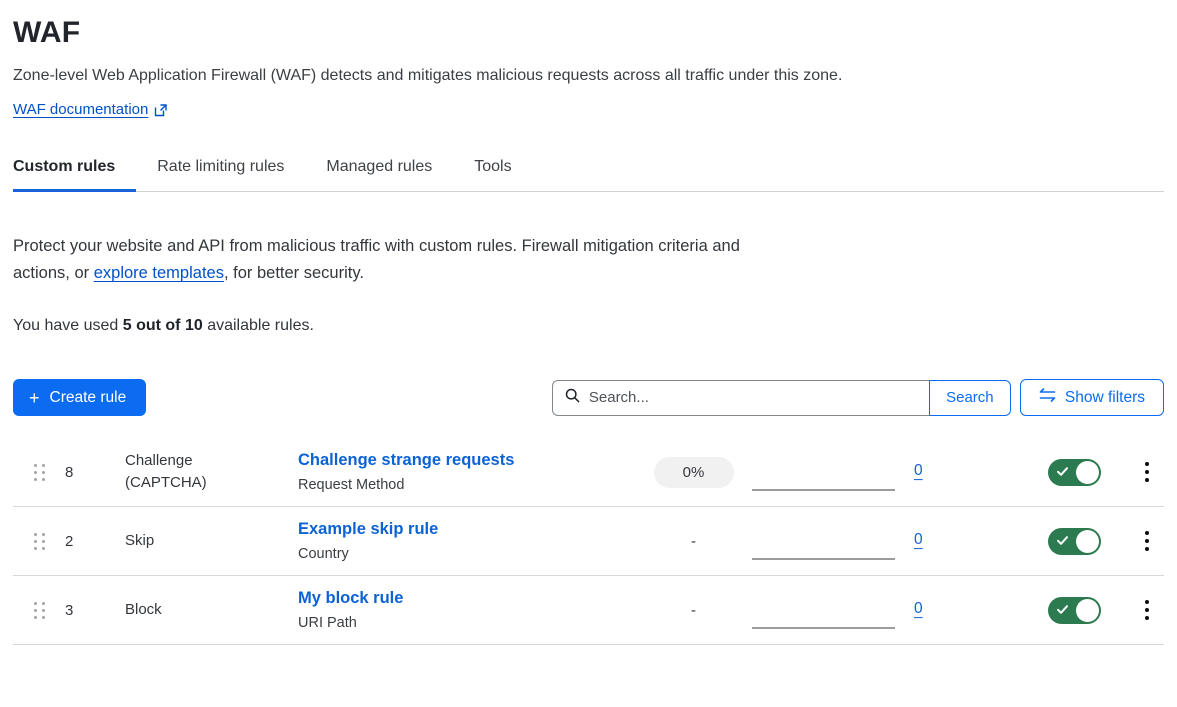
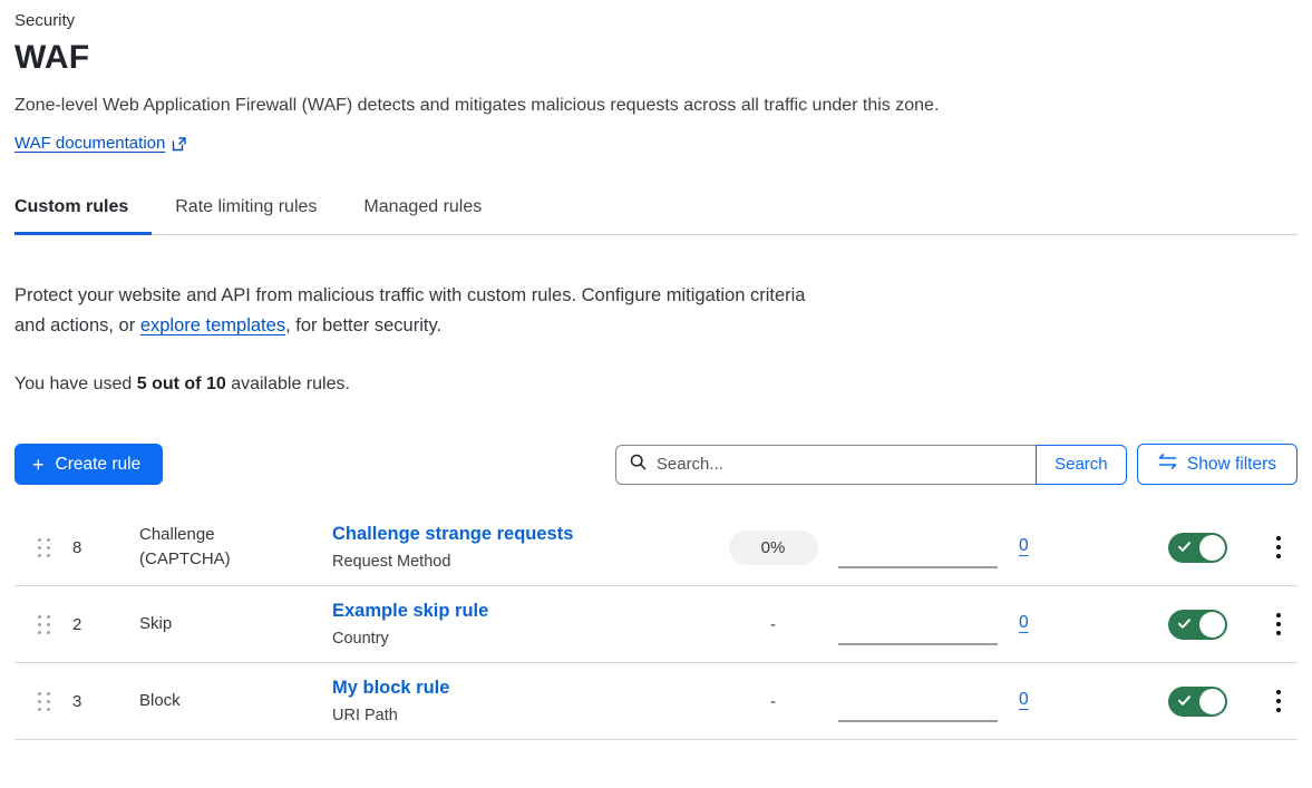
+ Security
  WAF
  Zone-level Web Application Firewall (WAF) detects and mitigates malicious requests across all traffic under this zone.
  WAF documentation
  Custom rules
  Rate limiting rules
  Managed rules
- Tools
- Protect your website and API from malicious traffic with custom rules. Firewall mitigation criteria and actions, or explore templates, for better security.
+ Protect your website and API from malicious traffic with custom rules. Configure mitigation criteria and actions, or explore templates, for better security.
  You have used 5 out of 10 available rules.
  +
  Create rule
  Search...
  Search
  Show filters
  8
  Challenge (CAPTCHA)
  Challenge strange requests
  Request Method
  0%
  0
  2
  Skip
  Example skip rule
  Country
  -
  0
  3
  Block
  My block rule
  URI Path
  -
  0
